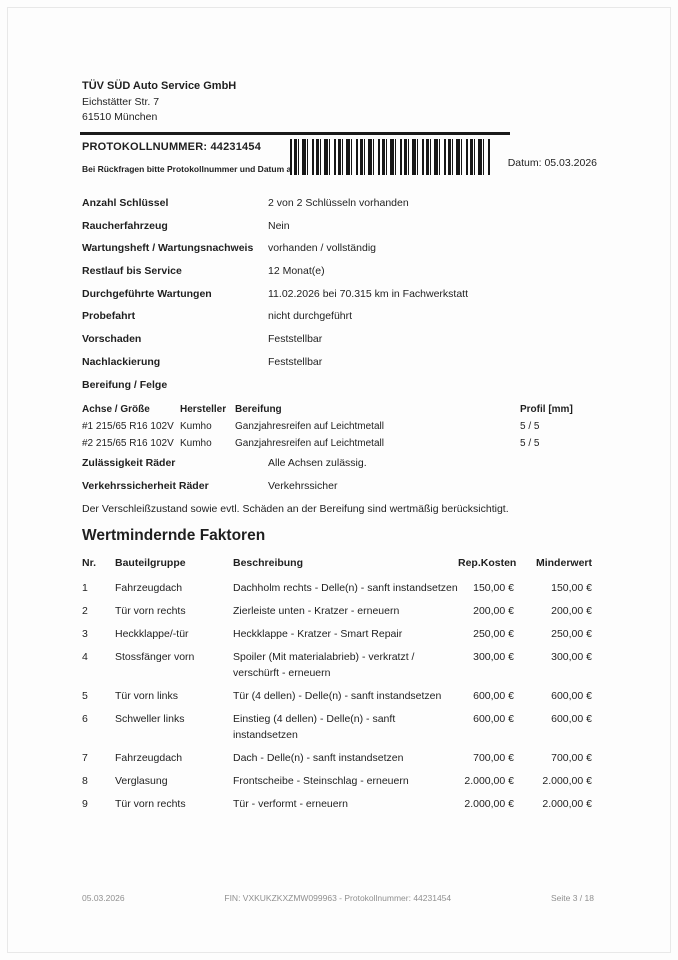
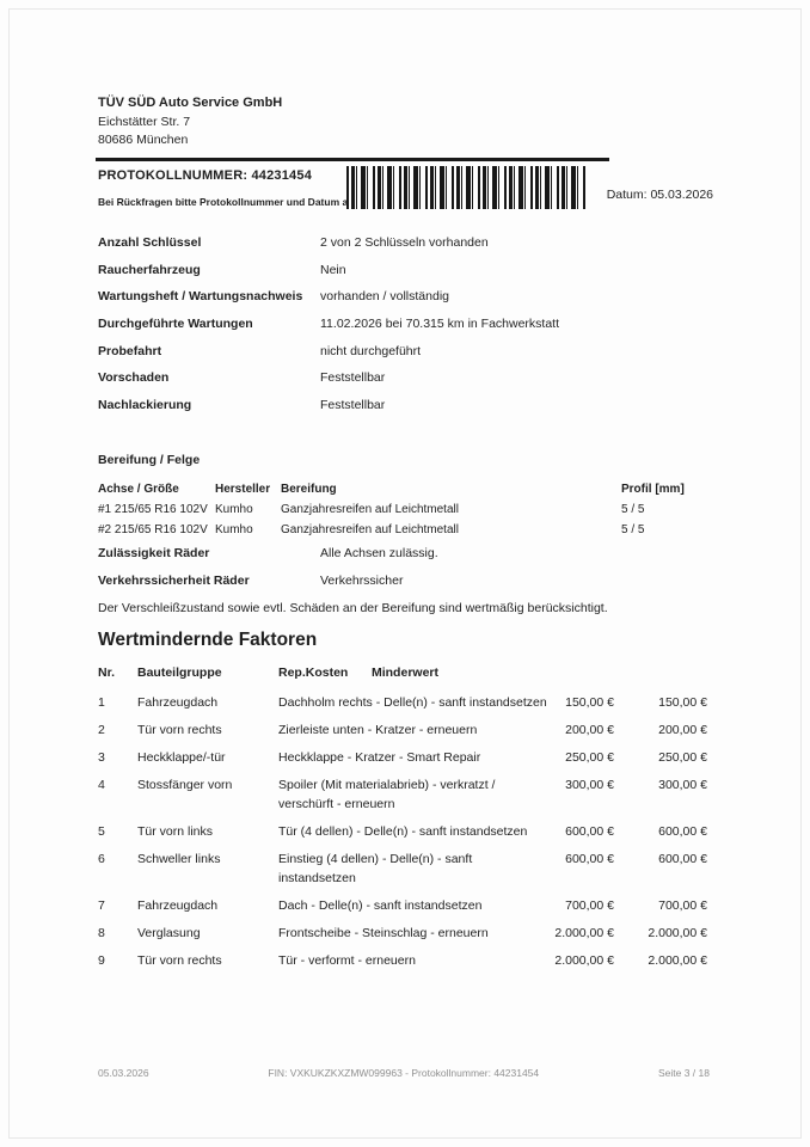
  TÜV SÜD Auto Service GmbH
  Eichstätter Str. 7
- 61510 München
+ 80686 München
  PROTOKOLLNUMMER: 44231454
  Bei Rückfragen bitte Protokollnummer und Datum a
  Datum: 05.03.2026
  Anzahl Schlüssel
  2 von 2 Schlüsseln vorhanden
  Raucherfahrzeug
  Nein
  Wartungsheft / Wartungsnachweis
  vorhanden / vollständig
- Restlauf bis Service
- 12 Monat(e)
  Durchgeführte Wartungen
  11.02.2026 bei 70.315 km in Fachwerkstatt
  Probefahrt
  nicht durchgeführt
  Vorschaden
  Feststellbar
  Nachlackierung
  Feststellbar
  Bereifung / Felge
  Achse / Größe
  Hersteller
  Bereifung
  Profil [mm]
  #1 215/65 R16 102V
  Kumho
  Ganzjahresreifen auf Leichtmetall
  5 / 5
  #2 215/65 R16 102V
  Kumho
  Ganzjahresreifen auf Leichtmetall
  5 / 5
  Zulässigkeit Räder
  Alle Achsen zulässig.
  Verkehrssicherheit Räder
  Verkehrssicher
  Der Verschleißzustand sowie evtl. Schäden an der Bereifung sind wertmäßig berücksichtigt.
  Wertmindernde Faktoren
  Nr.
  Bauteilgruppe
- Beschreibung
  Rep.Kosten
  Minderwert
  1
  Fahrzeugdach
  Dachholm rechts - Delle(n) - sanft instandsetzen
  150,00 €
  150,00 €
  2
  Tür vorn rechts
  Zierleiste unten - Kratzer - erneuern
  200,00 €
  200,00 €
  3
  Heckklappe/-tür
  Heckklappe - Kratzer - Smart Repair
  250,00 €
  250,00 €
  4
  Stossfänger vorn
  Spoiler (Mit materialabrieb) - verkratzt / verschürft - erneuern
  300,00 €
  300,00 €
  5
  Tür vorn links
  Tür (4 dellen) - Delle(n) - sanft instandsetzen
  600,00 €
  600,00 €
  6
  Schweller links
  Einstieg (4 dellen) - Delle(n) - sanft instandsetzen
  600,00 €
  600,00 €
  7
  Fahrzeugdach
  Dach - Delle(n) - sanft instandsetzen
  700,00 €
  700,00 €
  8
  Verglasung
  Frontscheibe - Steinschlag - erneuern
  2.000,00 €
  2.000,00 €
  9
  Tür vorn rechts
  Tür - verformt - erneuern
  2.000,00 €
  2.000,00 €
  05.03.2026
  FIN: VXKUKZKXZMW099963 - Protokollnummer: 44231454
  Seite 3 / 18
